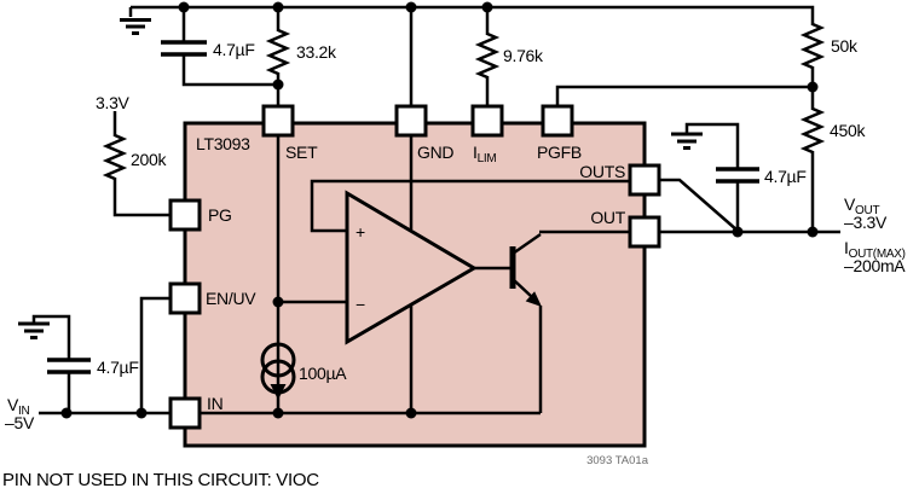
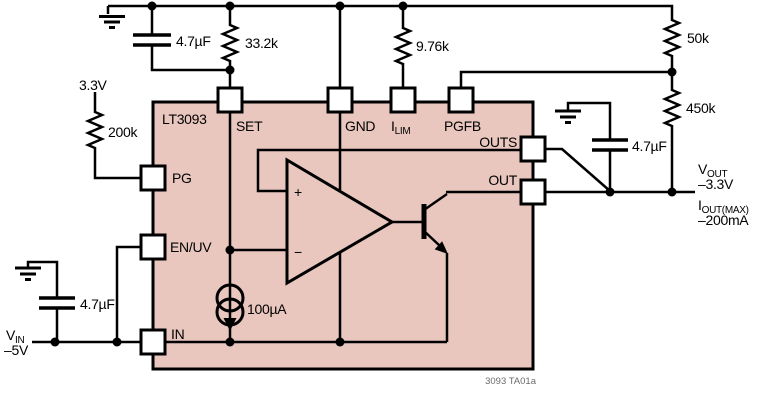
  +
  −
  100µA
  LT3093
  SET
  GND
  ILIM
  PGFB
  PG
  EN/UV
  IN
  OUTS
  OUT
  4.7µF
  33.2k
  9.76k
  50k
  450k
  3.3V
  200k
  4.7µF
  4.7µF
  VIN
  –5V
  VOUT
  –3.3V
  IOUT(MAX)
  –200mA
- PIN NOT USED IN THIS CIRCUIT: VIOC
  3093 TA01a
